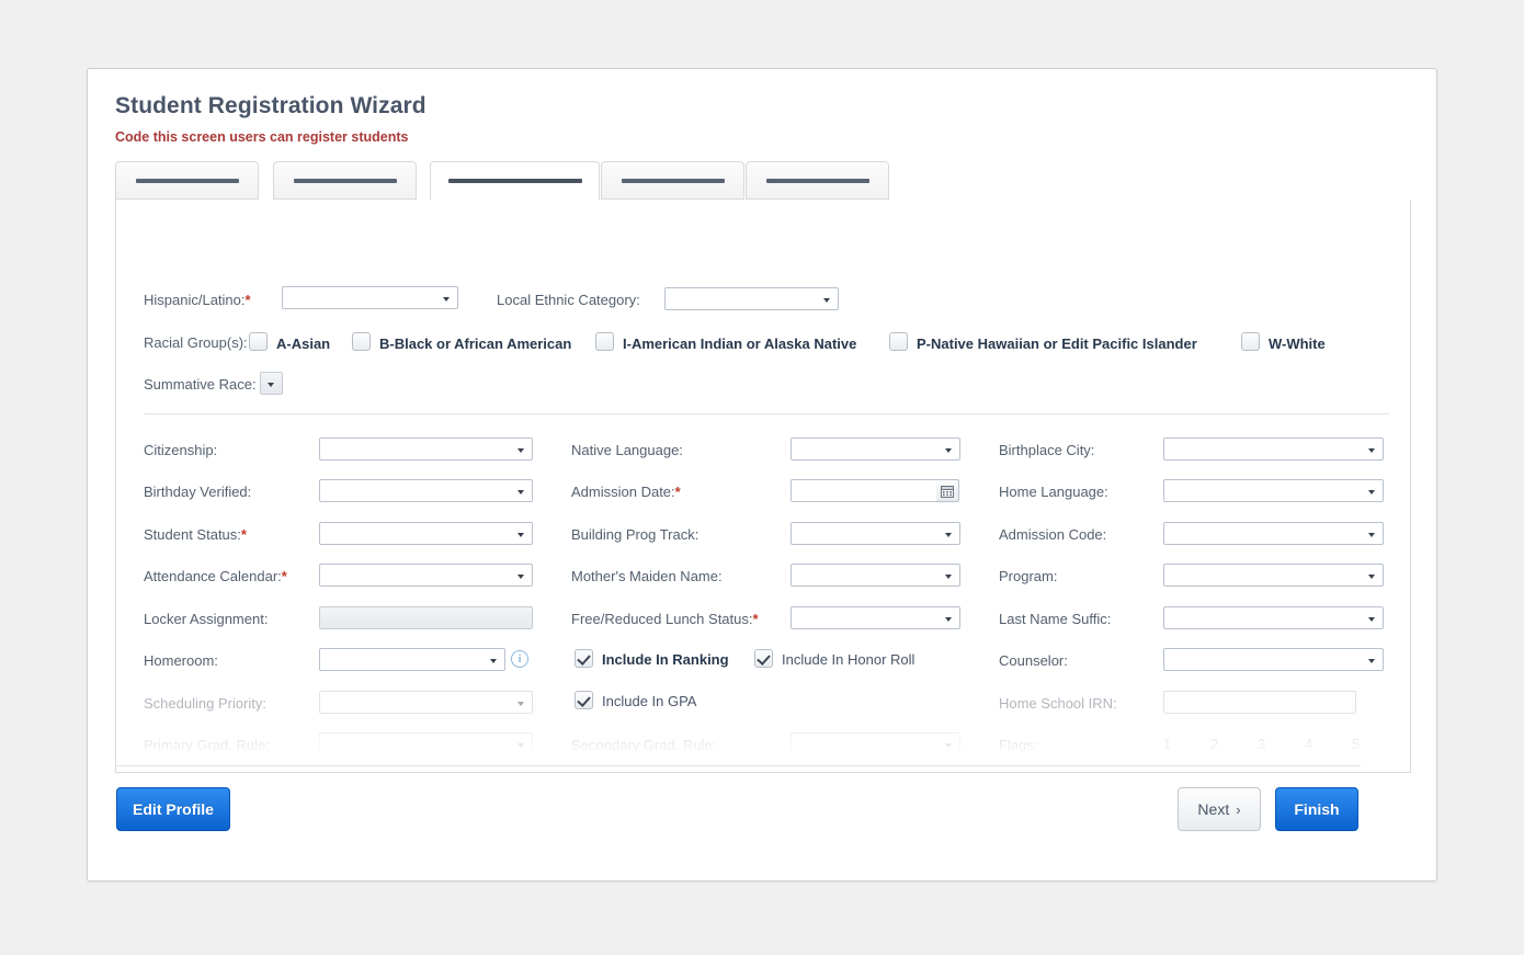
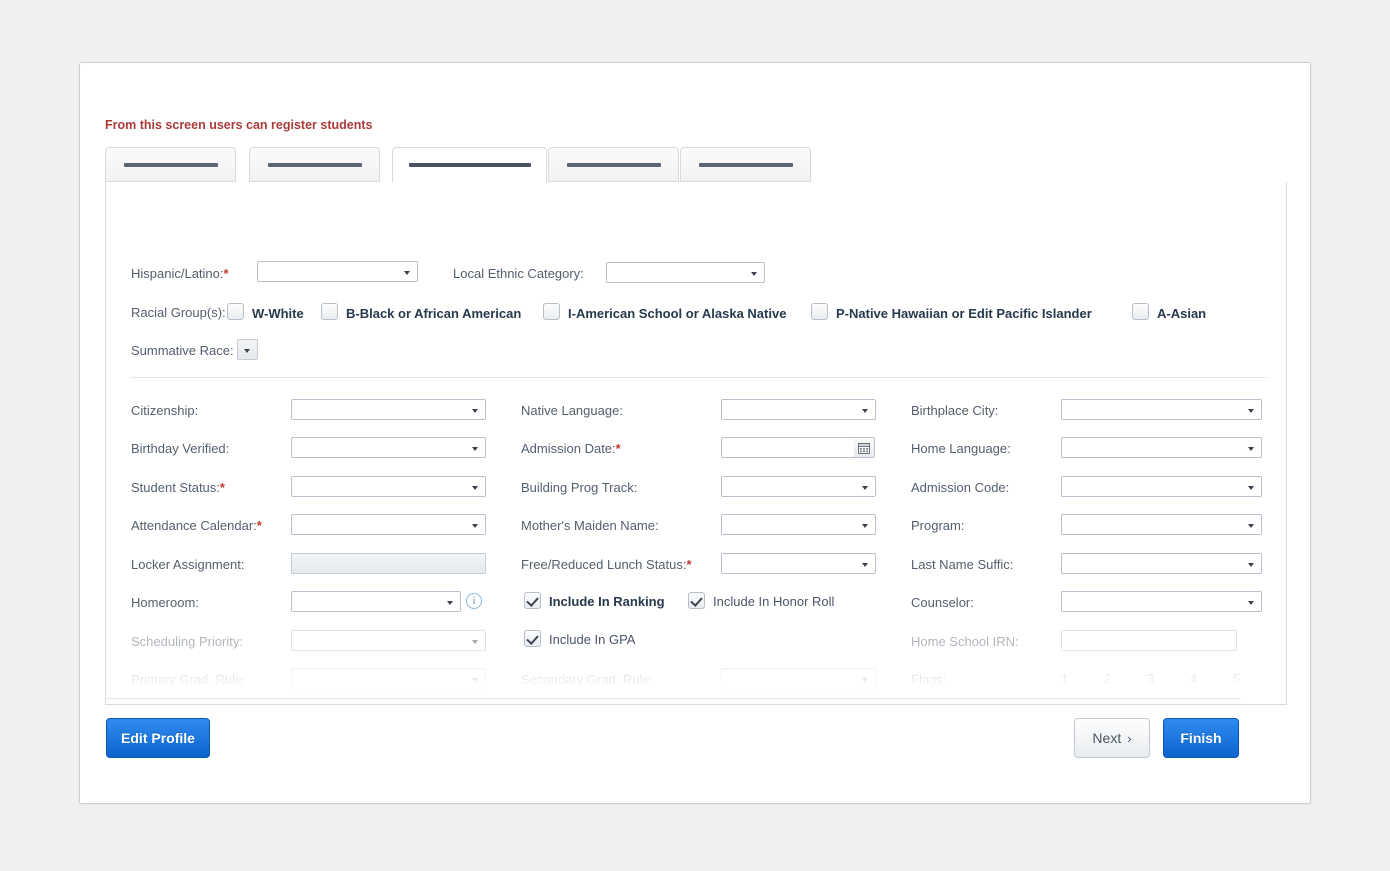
- Student Registration Wizard
- Code this screen users can register students
+ From this screen users can register students
  Hispanic/Latino:*
  Local Ethnic Category:
  Racial Group(s):
- A-Asian
+ W-White
  B-Black or African American
- I-American Indian or Alaska Native
+ I-American School or Alaska Native
  P-Native Hawaiian or Edit Pacific Islander
- W-White
+ A-Asian
  Summative Race:
  Citizenship:
  Birthday Verified:
  Student Status:*
  Attendance Calendar:*
  Locker Assignment:
  Homeroom:
  i
  Scheduling Priority:
  Native Language:
  Admission Date:*
  Building Prog Track:
  Mother's Maiden Name:
  Free/Reduced Lunch Status:*
  Include In Ranking
  Include In Honor Roll
  Include In GPA
  Birthplace City:
  Home Language:
  Admission Code:
  Program:
  Last Name Suffic:
  Counselor:
  Home School IRN:
  Edit Profile
  Next
  ›
  Finish
